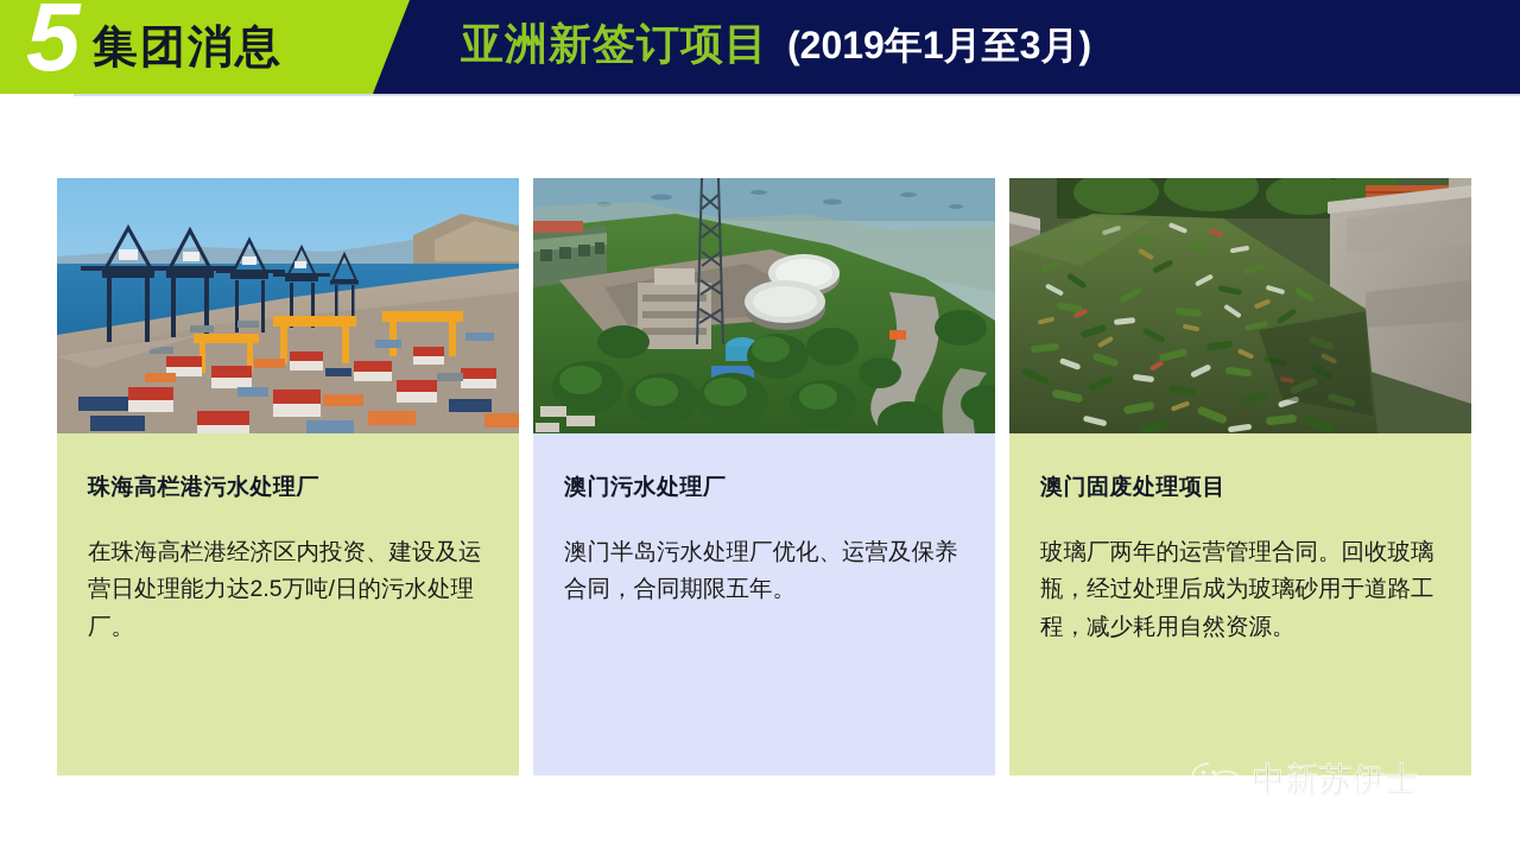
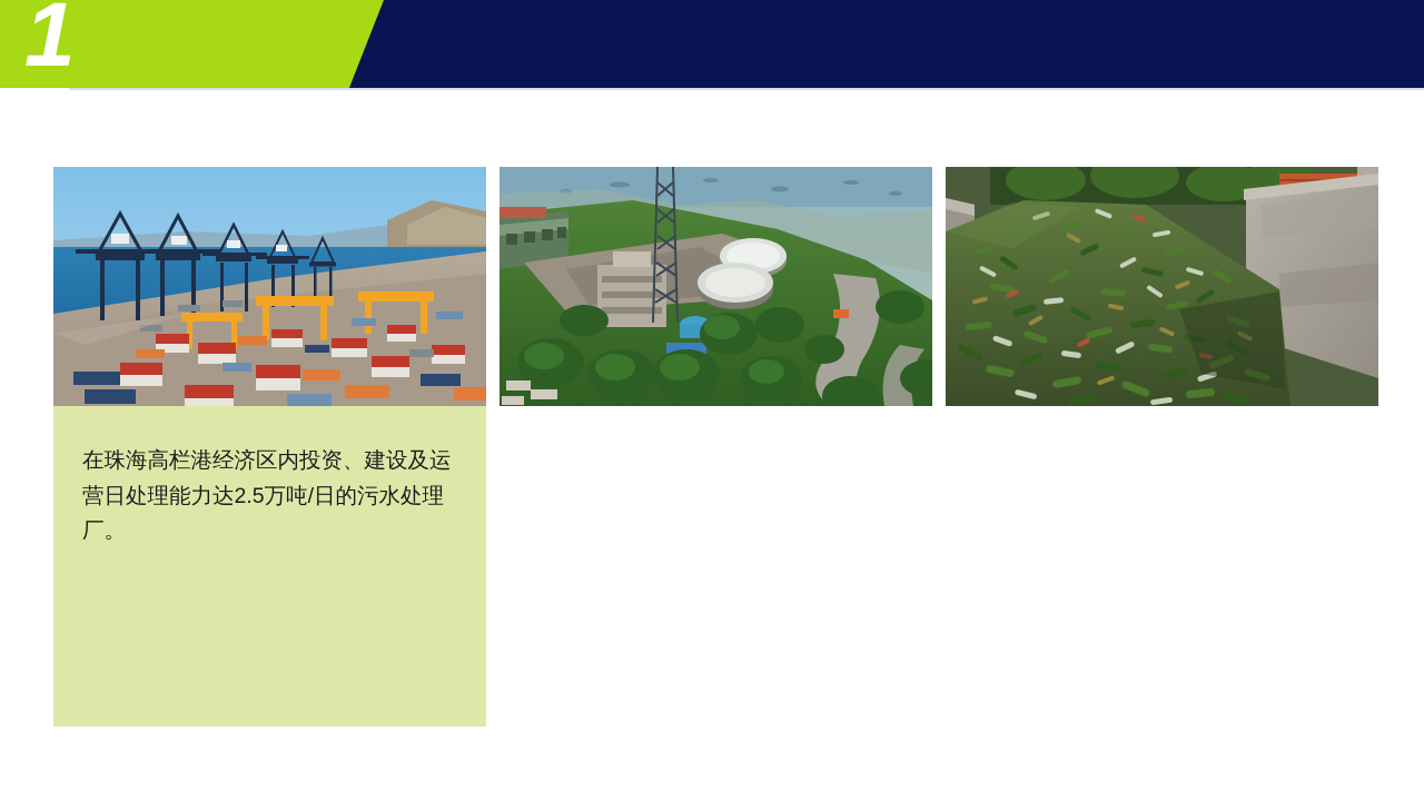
- 5
+ 1
- 集团消息
- 亚洲新签订项目
- (2019年1月至3月)
- 珠海高栏港污水处理厂
  在珠海高栏港经济区内投资、建设及运营日处理能力达2.5万吨/日的污水处理厂。
- 澳门污水处理厂
- 澳门半岛污水处理厂优化、运营及保养合同，合同期限五年。
- 澳门固废处理项目
- 玻璃厂两年的运营管理合同。回收玻璃瓶，经过处理后成为玻璃砂用于道路工程，减少耗用自然资源。
- 中新苏伊士
